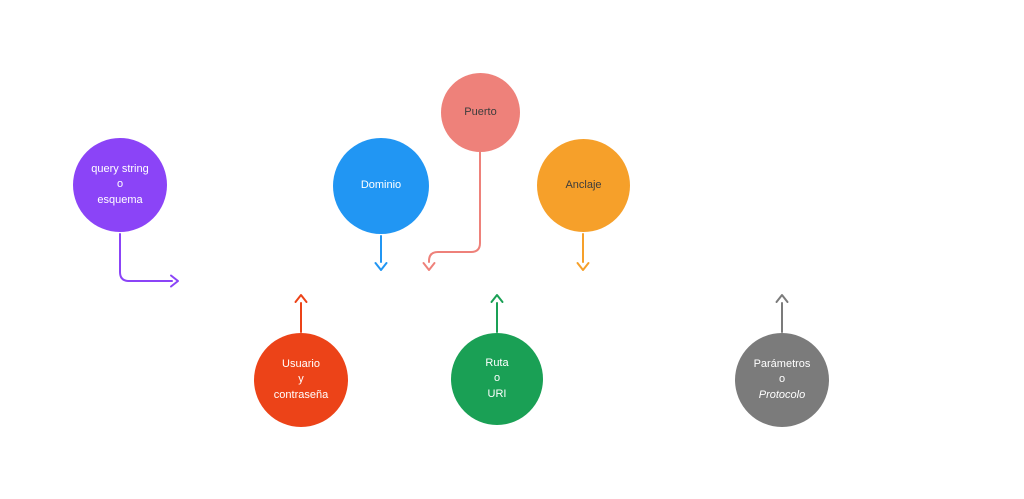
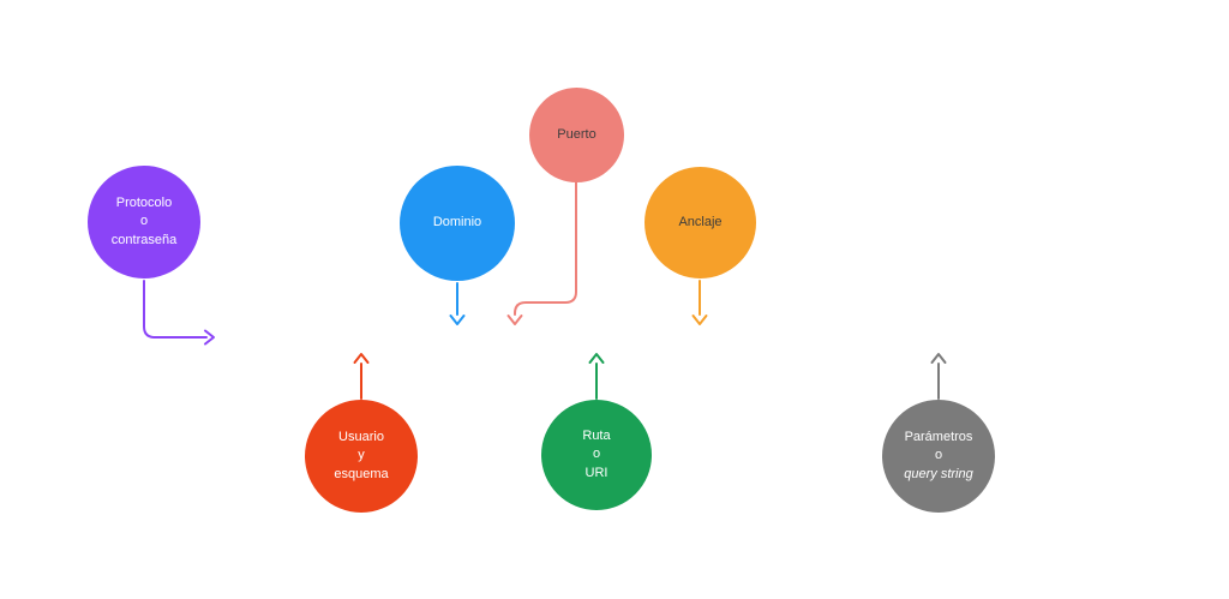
- query string
+ Protocolo
  o
- esquema
+ contraseña
  Dominio
  Puerto
  Anclaje
  Usuario
  y
- contraseña
+ esquema
  Ruta
  o
  URI
  Parámetros
  o
- Protocolo
+ query string
